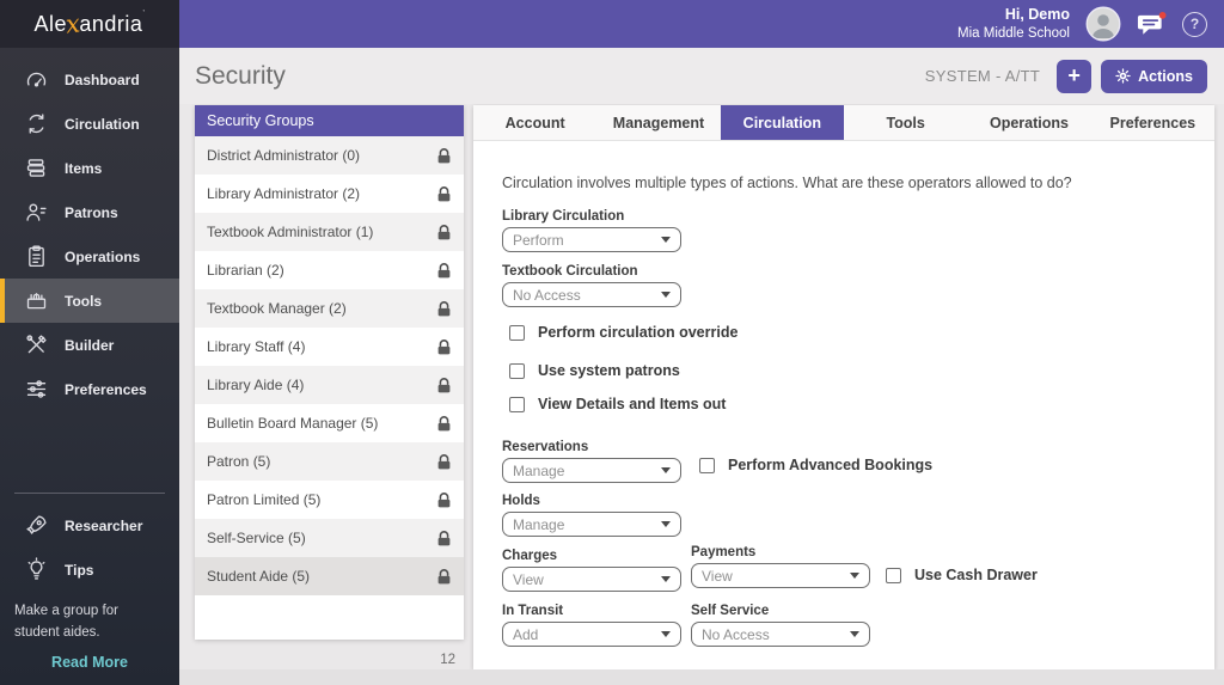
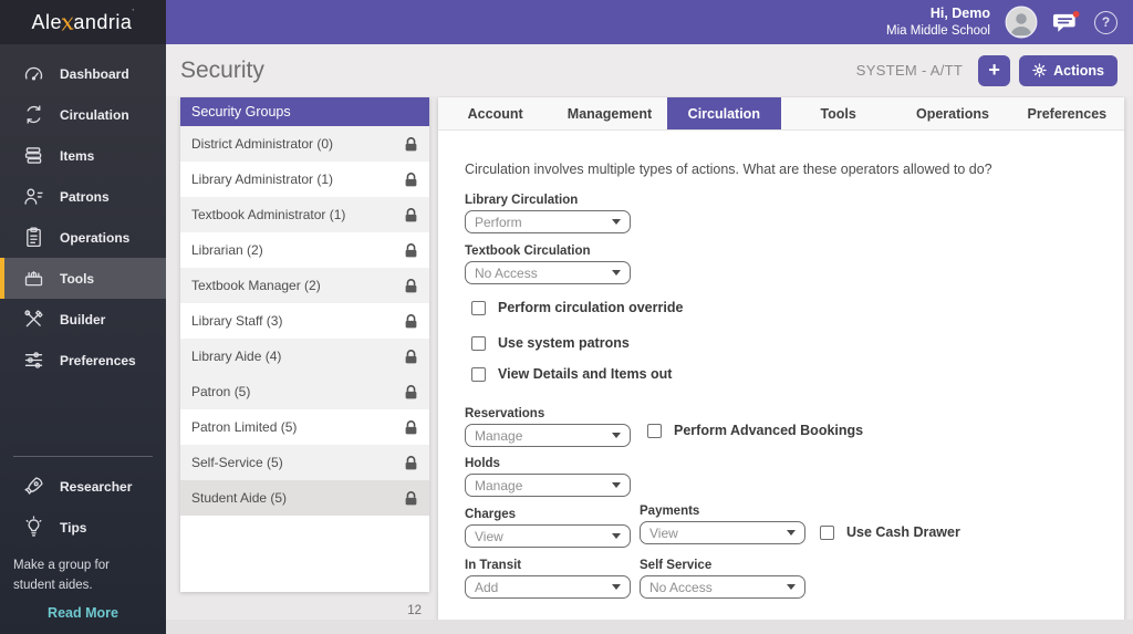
  Ale
  andria
  Dashboard
  Circulation
  Items
  Patrons
  Operations
  Tools
  Builder
  Preferences
  Researcher
  Tips
  Make a group for student aides.
  Read More
  Hi, Demo
  Mia Middle School
  ?
  Security
  SYSTEM - A/TT
  +
  Actions
  Security Groups
  District Administrator (0)
- Library Administrator (2)
+ Library Administrator (1)
  Textbook Administrator (1)
  Librarian (2)
  Textbook Manager (2)
- Library Staff (4)
+ Library Staff (3)
  Library Aide (4)
- Bulletin Board Manager (5)
  Patron (5)
  Patron Limited (5)
  Self-Service (5)
  Student Aide (5)
  12
  Account
  Management
  Circulation
  Tools
  Operations
  Preferences
  Circulation involves multiple types of actions. What are these operators allowed to do?
  Library Circulation
  Perform
  Textbook Circulation
  No Access
  Perform circulation override
  Use system patrons
  View Details and Items out
  Reservations
  Manage
  Perform Advanced Bookings
  Holds
  Manage
  Charges
  View
  Payments
  View
  Use Cash Drawer
  In Transit
  Add
  Self Service
  No Access
